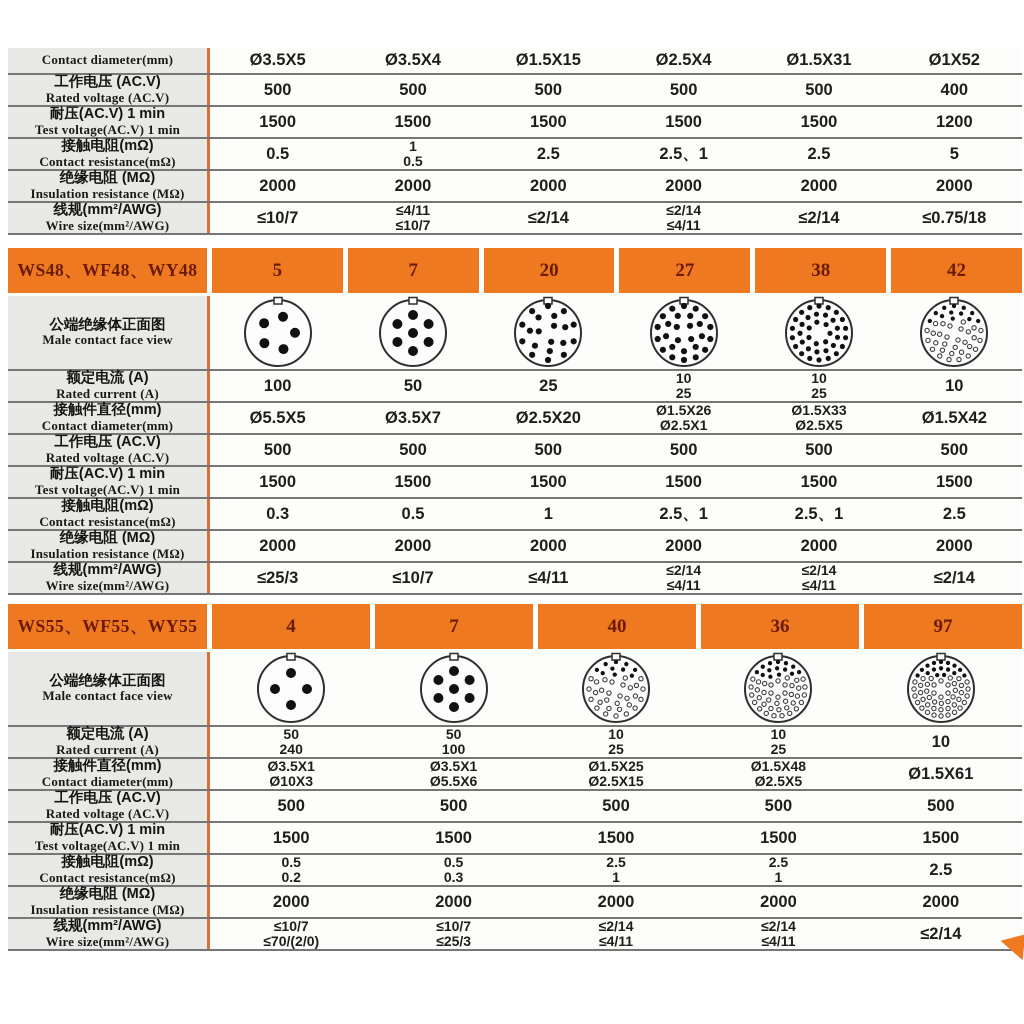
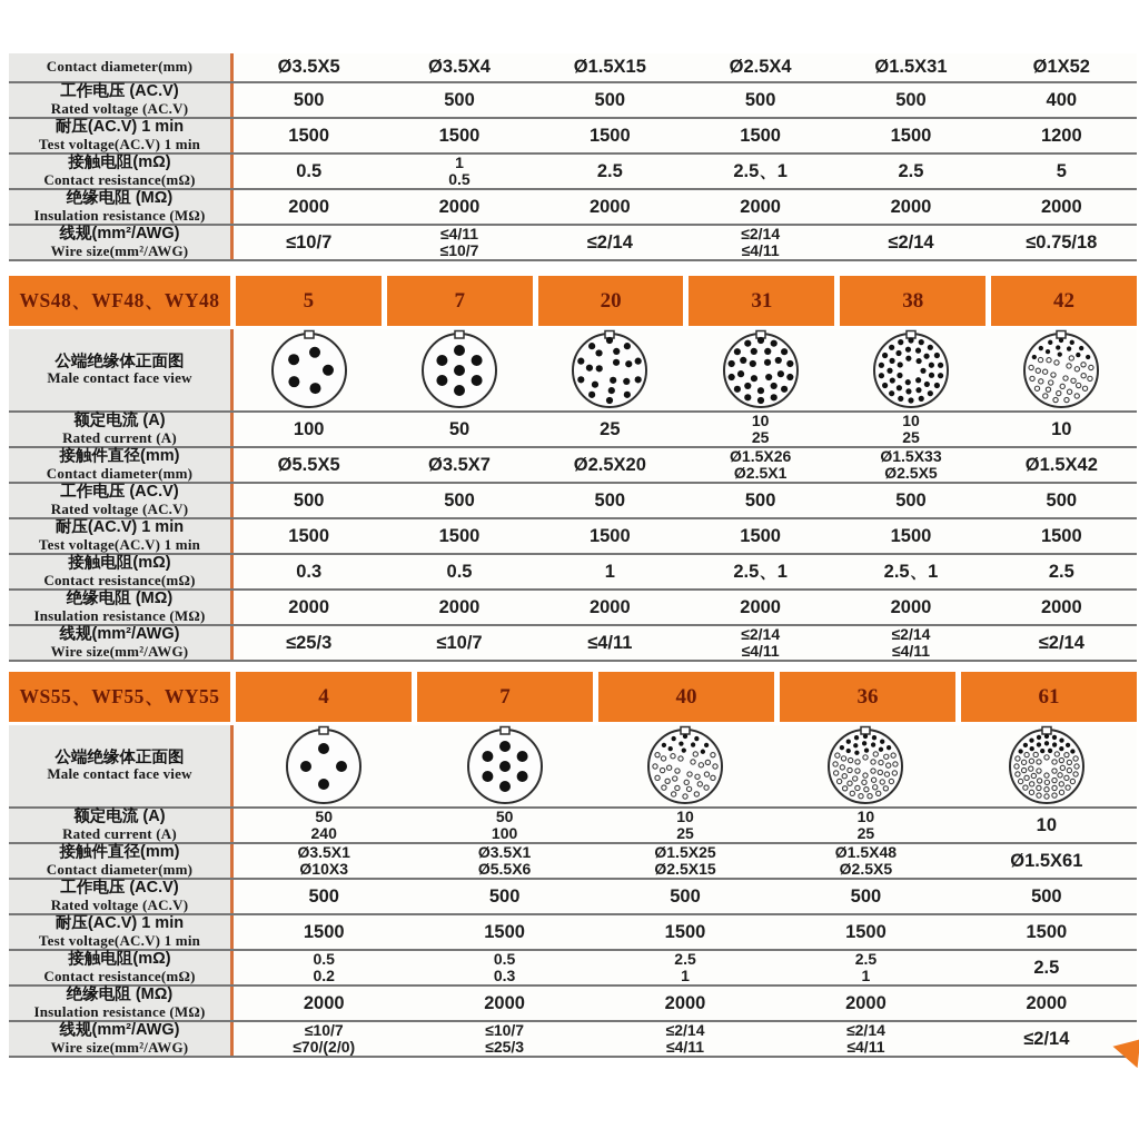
  Contact diameter(mm)
  Ø3.5X5
  Ø3.5X4
  Ø1.5X15
  Ø2.5X4
  Ø1.5X31
  Ø1X52
  工作电压 (AC.V)
  Rated voltage (AC.V)
  500
  500
  500
  500
  500
  400
  耐压(AC.V) 1 min
  Test voltage(AC.V) 1 min
  1500
  1500
  1500
  1500
  1500
  1200
  接触电阻(mΩ)
  Contact resistance(mΩ)
  0.5
  1
  0.5
  2.5
  2.5、1
  2.5
  5
  绝缘电阻 (MΩ)
  Insulation resistance (MΩ)
  2000
  2000
  2000
  2000
  2000
  2000
  线规(mm²/AWG)
  Wire size(mm²/AWG)
  ≤10/7
  ≤4/11
  ≤10/7
  ≤2/14
  ≤2/14
  ≤4/11
  ≤2/14
  ≤0.75/18
  WS48、WF48、WY48
  5
  7
  20
- 27
+ 31
  38
  42
  公端绝缘体正面图
  Male contact face view
  额定电流 (A)
  Rated current (A)
  100
  50
  25
  10
  25
  10
  25
  10
  接触件直径(mm)
  Contact diameter(mm)
  Ø5.5X5
  Ø3.5X7
  Ø2.5X20
  Ø1.5X26
  Ø2.5X1
  Ø1.5X33
  Ø2.5X5
  Ø1.5X42
  工作电压 (AC.V)
  Rated voltage (AC.V)
  500
  500
  500
  500
  500
  500
  耐压(AC.V) 1 min
  Test voltage(AC.V) 1 min
  1500
  1500
  1500
  1500
  1500
  1500
  接触电阻(mΩ)
  Contact resistance(mΩ)
  0.3
  0.5
  1
  2.5、1
  2.5、1
  2.5
  绝缘电阻 (MΩ)
  Insulation resistance (MΩ)
  2000
  2000
  2000
  2000
  2000
  2000
  线规(mm²/AWG)
  Wire size(mm²/AWG)
  ≤25/3
  ≤10/7
  ≤4/11
  ≤2/14
  ≤4/11
  ≤2/14
  ≤4/11
  ≤2/14
  WS55、WF55、WY55
  4
  7
  40
  36
- 97
+ 61
  公端绝缘体正面图
  Male contact face view
  额定电流 (A)
  Rated current (A)
  50
  240
  50
  100
  10
  25
  10
  25
  10
  接触件直径(mm)
  Contact diameter(mm)
  Ø3.5X1
  Ø10X3
  Ø3.5X1
  Ø5.5X6
  Ø1.5X25
  Ø2.5X15
  Ø1.5X48
  Ø2.5X5
  Ø1.5X61
  工作电压 (AC.V)
  Rated voltage (AC.V)
  500
  500
  500
  500
  500
  耐压(AC.V) 1 min
  Test voltage(AC.V) 1 min
  1500
  1500
  1500
  1500
  1500
  接触电阻(mΩ)
  Contact resistance(mΩ)
  0.5
  0.2
  0.5
  0.3
  2.5
  1
  2.5
  1
  2.5
  绝缘电阻 (MΩ)
  Insulation resistance (MΩ)
  2000
  2000
  2000
  2000
  2000
  线规(mm²/AWG)
  Wire size(mm²/AWG)
  ≤10/7
  ≤70/(2/0)
  ≤10/7
  ≤25/3
  ≤2/14
  ≤4/11
  ≤2/14
  ≤4/11
  ≤2/14
